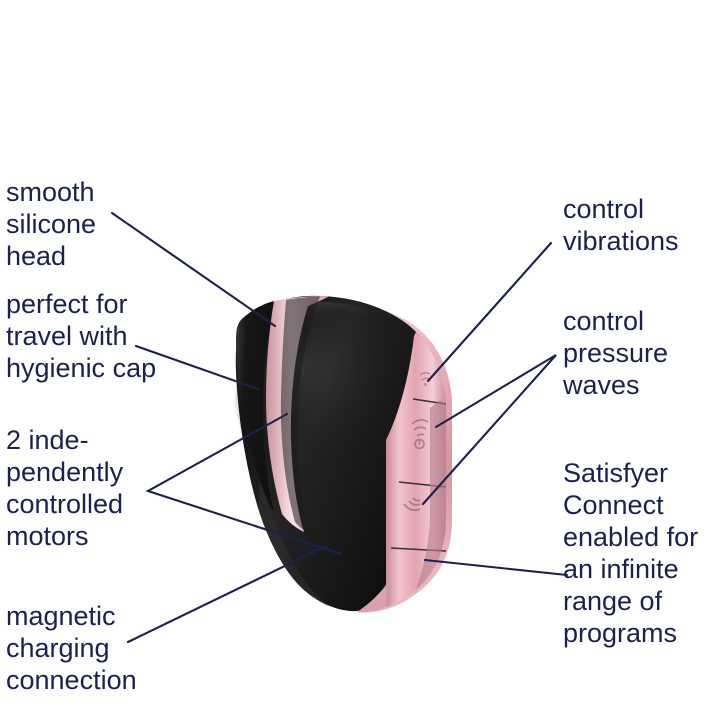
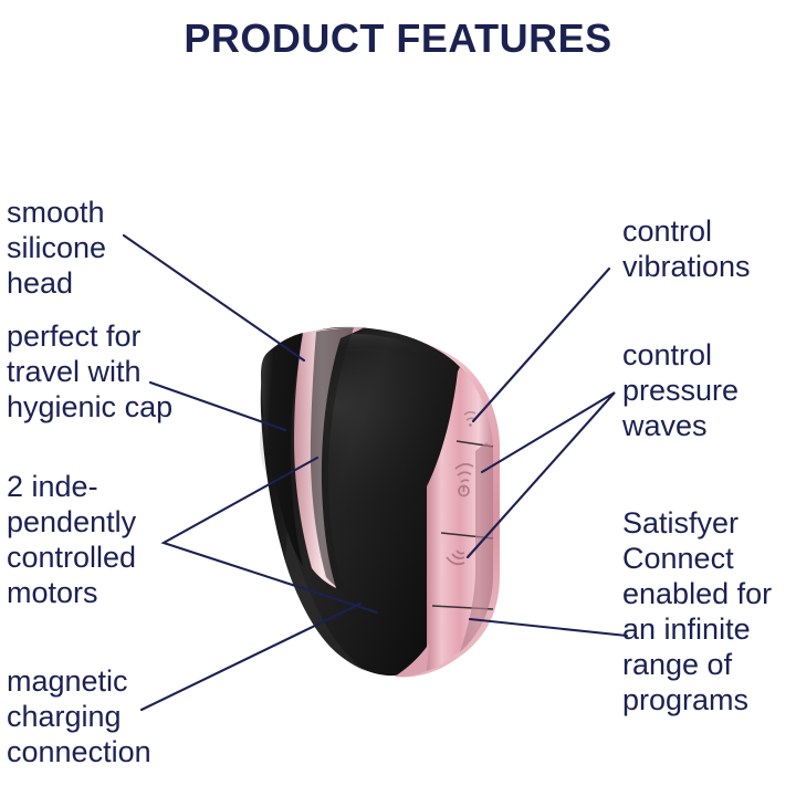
+ PRODUCT FEATURES
  smooth
  silicone
  head
  perfect for
  travel with
  hygienic cap
  2 inde-
  pendently
  controlled
  motors
  magnetic
  charging
  connection
  control
  vibrations
  control
  pressure
  waves
  Satisfyer
  Connect
  enabled for
  an infinite
  range of
  programs
